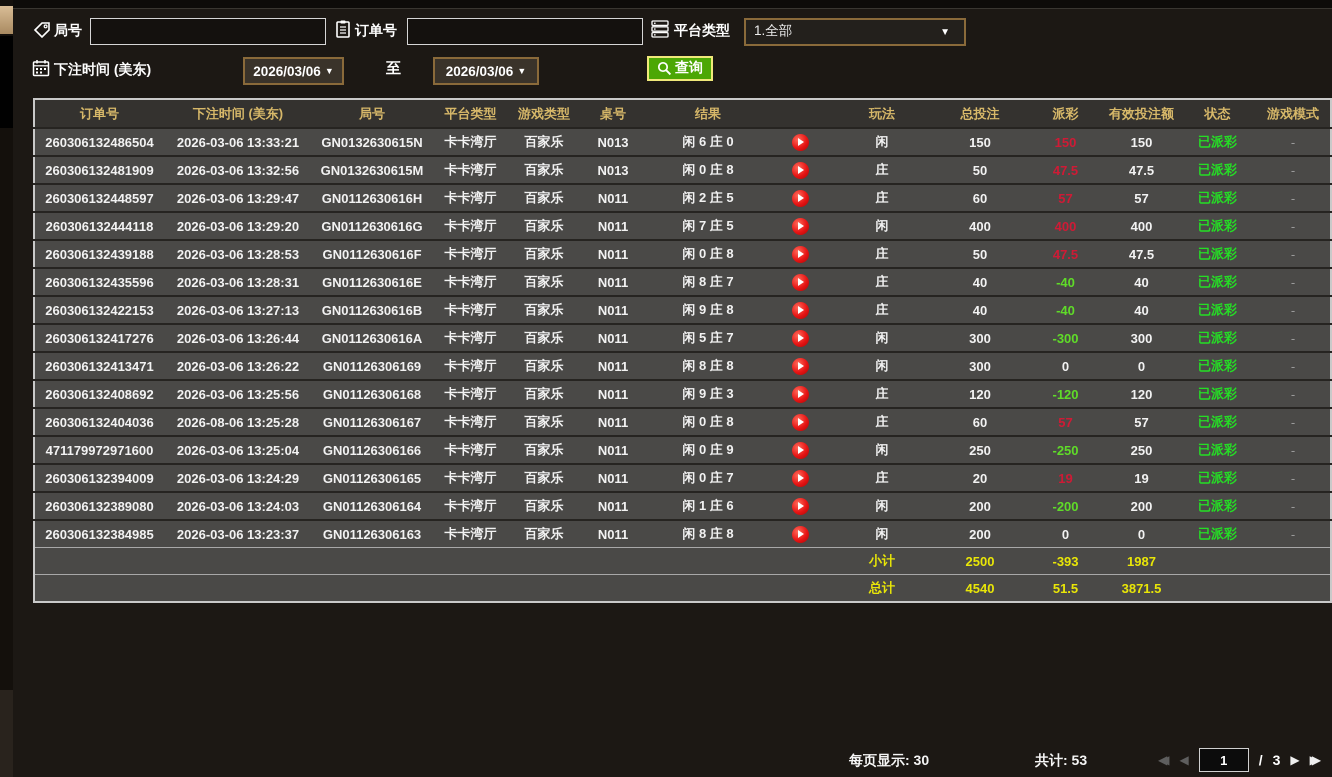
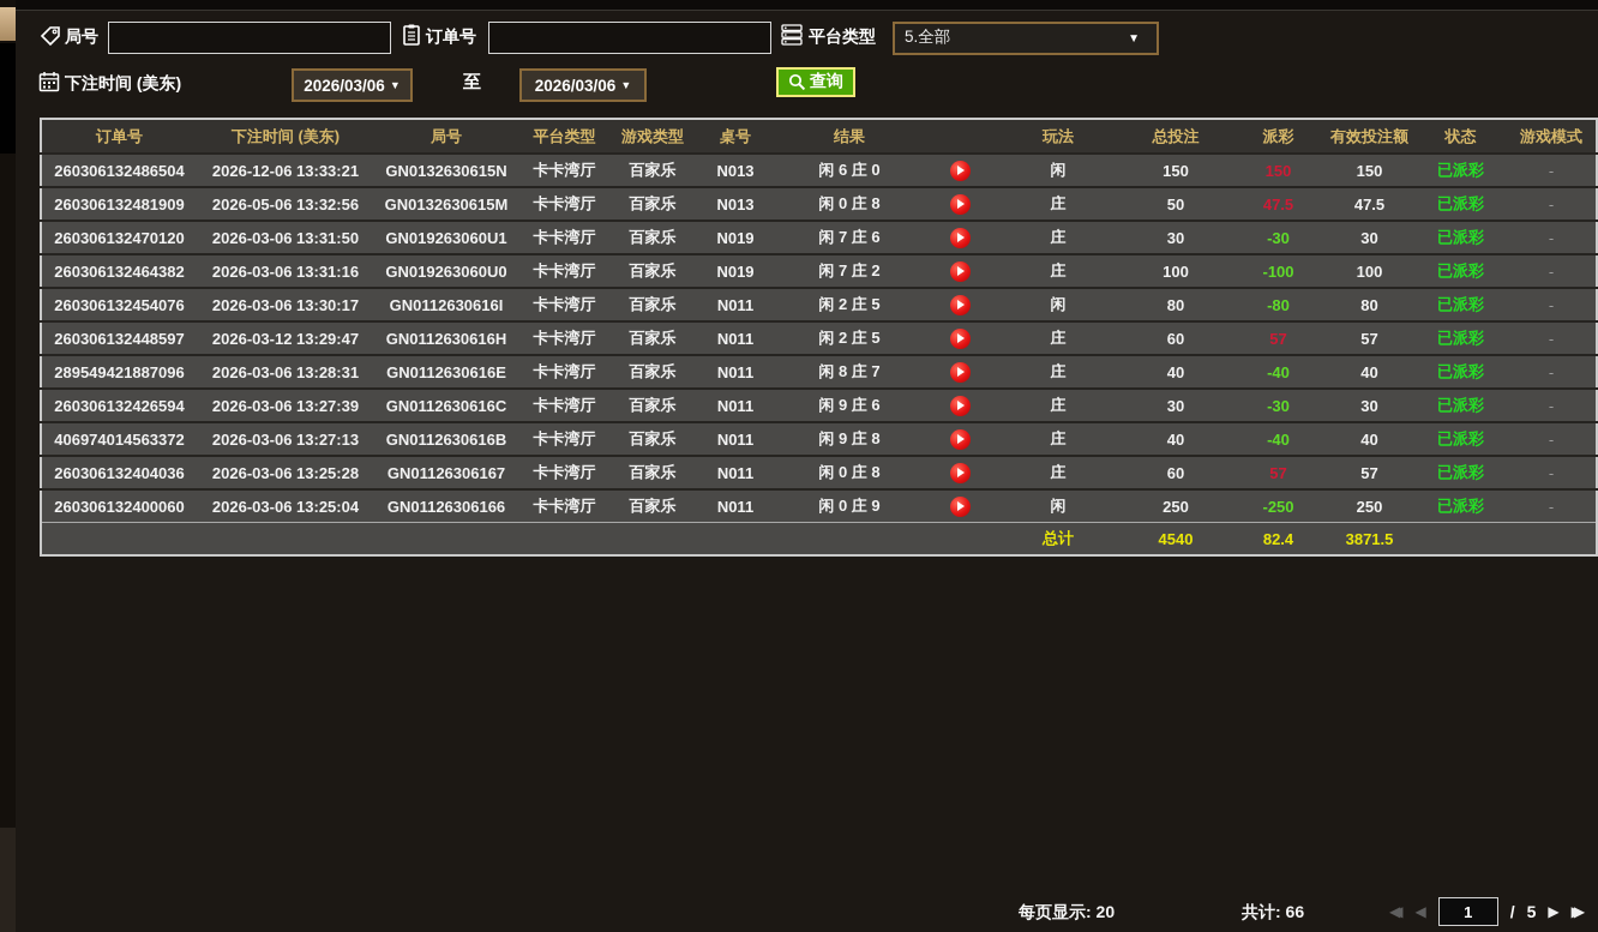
  局号
  订单号
  平台类型
- 1.全部
+ 5.全部
  ▼
  下注时间 (美东)
  2026/03/06
  ▼
  至
  2026/03/06
  ▼
  查询
  订单号	下注时间 (美东)	局号	平台类型	游戏类型	桌号	结果		玩法	总投注	派彩	有效投注额	状态	游戏模式
- 260306132486504	2026-03-06 13:33:21	GN0132630615N	卡卡湾厅	百家乐	N013	闲 6 庄 0		闲	150	150	150	已派彩	-
+ 260306132486504	2026-12-06 13:33:21	GN0132630615N	卡卡湾厅	百家乐	N013	闲 6 庄 0		闲	150	150	150	已派彩	-
- 260306132481909	2026-03-06 13:32:56	GN0132630615M	卡卡湾厅	百家乐	N013	闲 0 庄 8		庄	50	47.5	47.5	已派彩	-
+ 260306132481909	2026-05-06 13:32:56	GN0132630615M	卡卡湾厅	百家乐	N013	闲 0 庄 8		庄	50	47.5	47.5	已派彩	-
+ 260306132470120	2026-03-06 13:31:50	GN019263060U1	卡卡湾厅	百家乐	N019	闲 7 庄 6		庄	30	-30	30	已派彩	-
+ 260306132464382	2026-03-06 13:31:16	GN019263060U0	卡卡湾厅	百家乐	N019	闲 7 庄 2		庄	100	-100	100	已派彩	-
+ 260306132454076	2026-03-06 13:30:17	GN0112630616I	卡卡湾厅	百家乐	N011	闲 2 庄 5		闲	80	-80	80	已派彩	-
- 260306132448597	2026-03-06 13:29:47	GN0112630616H	卡卡湾厅	百家乐	N011	闲 2 庄 5		庄	60	57	57	已派彩	-
+ 260306132448597	2026-03-12 13:29:47	GN0112630616H	卡卡湾厅	百家乐	N011	闲 2 庄 5		庄	60	57	57	已派彩	-
- 260306132444118	2026-03-06 13:29:20	GN0112630616G	卡卡湾厅	百家乐	N011	闲 7 庄 5		闲	400	400	400	已派彩	-
- 260306132439188	2026-03-06 13:28:53	GN0112630616F	卡卡湾厅	百家乐	N011	闲 0 庄 8		庄	50	47.5	47.5	已派彩	-
- 260306132435596	2026-03-06 13:28:31	GN0112630616E	卡卡湾厅	百家乐	N011	闲 8 庄 7		庄	40	-40	40	已派彩	-
+ 289549421887096	2026-03-06 13:28:31	GN0112630616E	卡卡湾厅	百家乐	N011	闲 8 庄 7		庄	40	-40	40	已派彩	-
+ 260306132426594	2026-03-06 13:27:39	GN0112630616C	卡卡湾厅	百家乐	N011	闲 9 庄 6		庄	30	-30	30	已派彩	-
- 260306132422153	2026-03-06 13:27:13	GN0112630616B	卡卡湾厅	百家乐	N011	闲 9 庄 8		庄	40	-40	40	已派彩	-
+ 406974014563372	2026-03-06 13:27:13	GN0112630616B	卡卡湾厅	百家乐	N011	闲 9 庄 8		庄	40	-40	40	已派彩	-
- 260306132417276	2026-03-06 13:26:44	GN0112630616A	卡卡湾厅	百家乐	N011	闲 5 庄 7		闲	300	-300	300	已派彩	-
- 260306132413471	2026-03-06 13:26:22	GN01126306169	卡卡湾厅	百家乐	N011	闲 8 庄 8		闲	300	0	0	已派彩	-
- 260306132408692	2026-03-06 13:25:56	GN01126306168	卡卡湾厅	百家乐	N011	闲 9 庄 3		庄	120	-120	120	已派彩	-
- 260306132404036	2026-08-06 13:25:28	GN01126306167	卡卡湾厅	百家乐	N011	闲 0 庄 8		庄	60	57	57	已派彩	-
+ 260306132404036	2026-03-06 13:25:28	GN01126306167	卡卡湾厅	百家乐	N011	闲 0 庄 8		庄	60	57	57	已派彩	-
- 471179972971600	2026-03-06 13:25:04	GN01126306166	卡卡湾厅	百家乐	N011	闲 0 庄 9		闲	250	-250	250	已派彩	-
+ 260306132400060	2026-03-06 13:25:04	GN01126306166	卡卡湾厅	百家乐	N011	闲 0 庄 9		闲	250	-250	250	已派彩	-
- 260306132394009	2026-03-06 13:24:29	GN01126306165	卡卡湾厅	百家乐	N011	闲 0 庄 7		庄	20	19	19	已派彩	-
- 260306132389080	2026-03-06 13:24:03	GN01126306164	卡卡湾厅	百家乐	N011	闲 1 庄 6		闲	200	-200	200	已派彩	-
- 260306132384985	2026-03-06 13:23:37	GN01126306163	卡卡湾厅	百家乐	N011	闲 8 庄 8		闲	200	0	0	已派彩	-
- 	小计	2500	-393	1987
- 	总计	4540	51.5	3871.5
+ 	总计	4540	82.4	3871.5
- 每页显示: 30
+ 每页显示: 20
- 共计: 53
+ 共计: 66
  ◀◀
  ◀
  1
  /
- 3
+ 5
  ▶
  ▶▶
